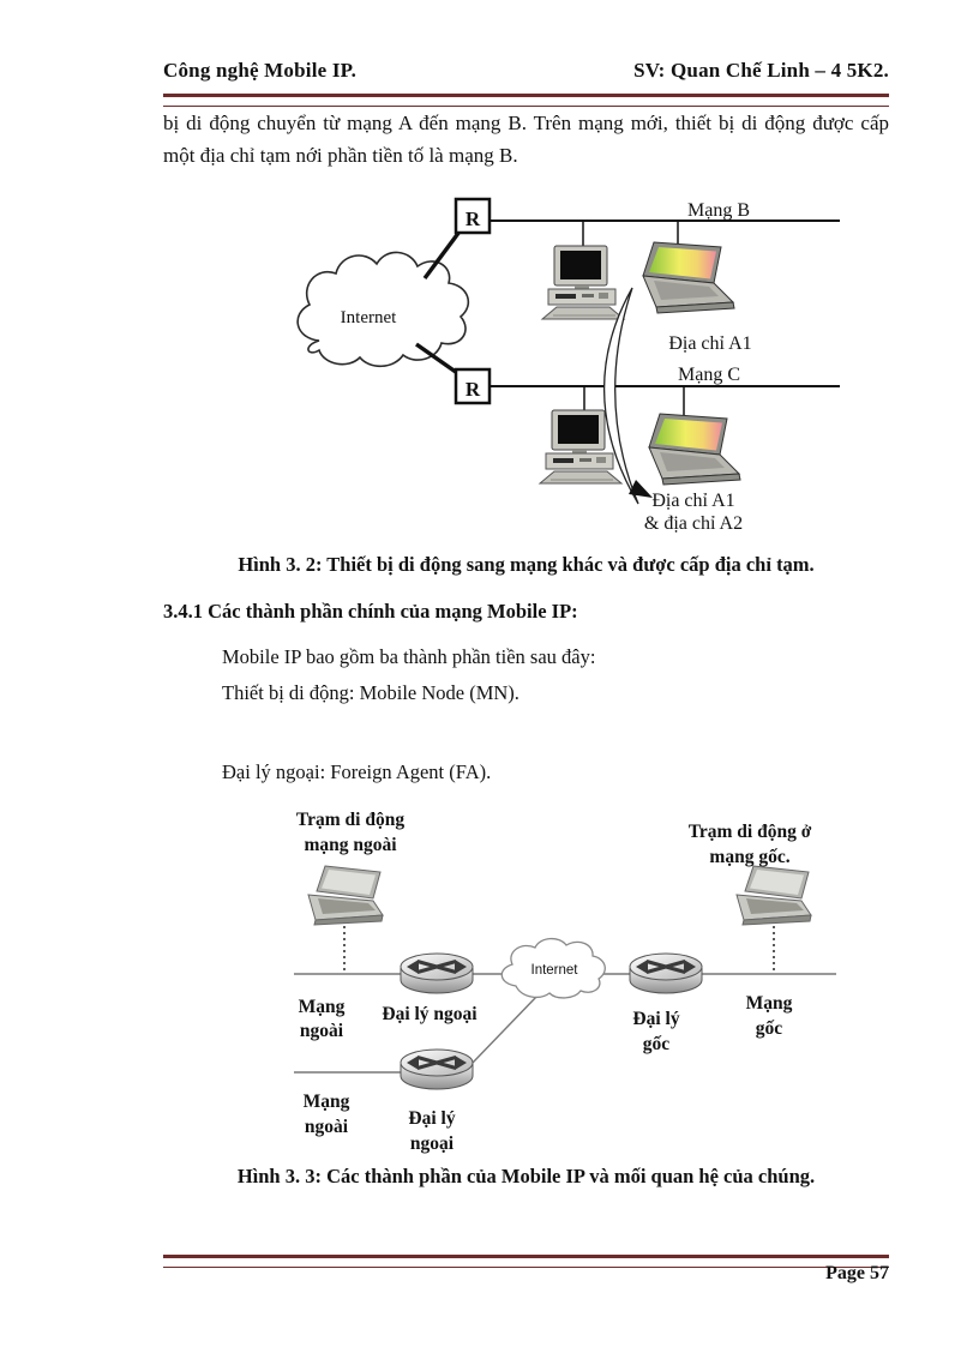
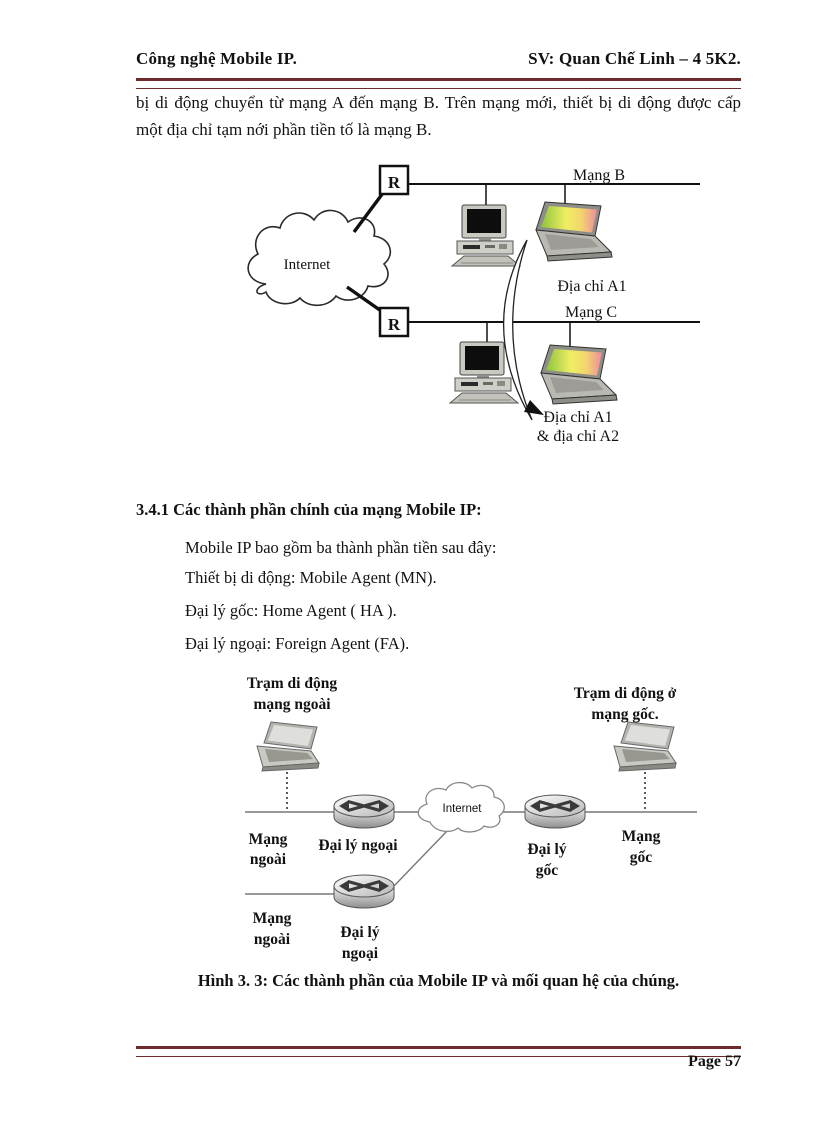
  Công nghệ Mobile IP.
  SV: Quan Chế Linh – 4 5K2.
  bị di động chuyển từ mạng A đến mạng B. Trên mạng mới, thiết bị di động được cấp một địa chỉ tạm nới phần tiền tố là mạng B.
  Internet
  R
  R
  Mạng B
  Mạng C
  Địa chỉ A1
  Địa chỉ A1
  & địa chỉ A2
- Hình 3. 2: Thiết bị di động sang mạng khác và được cấp địa chỉ tạm.
  3.4.1 Các thành phần chính của mạng Mobile IP:
  Mobile IP bao gồm ba thành phần tiền sau đây:
- Thiết bị di động: Mobile Node (MN).
+ Thiết bị di động: Mobile Agent (MN).
+ Đại lý gốc: Home Agent ( HA ).
  Đại lý ngoại: Foreign Agent (FA).
  Trạm di động
  mạng ngoài
  Trạm di động ở
  mạng gốc.
  Internet
  Mạng
  ngoài
  Đại lý ngoại
  Đại lý
  gốc
  Mạng
  gốc
  Mạng
  ngoài
  Đại lý
  ngoại
  Hình 3. 3: Các thành phần của Mobile IP và mối quan hệ của chúng.
  Page 57
